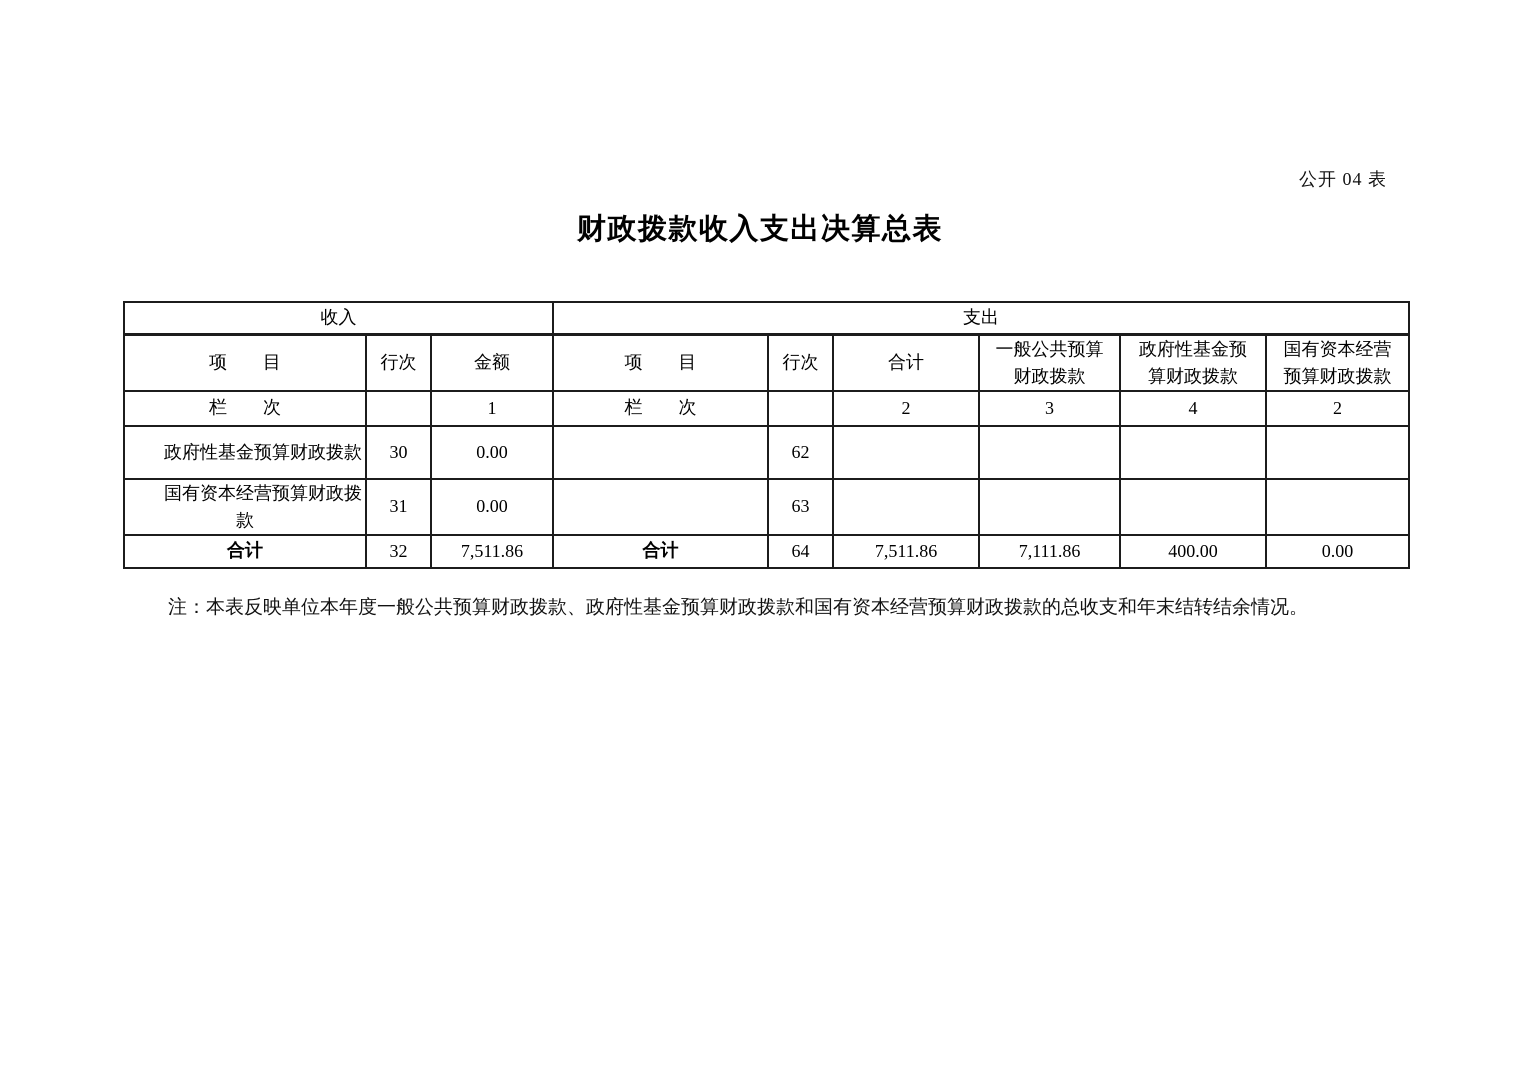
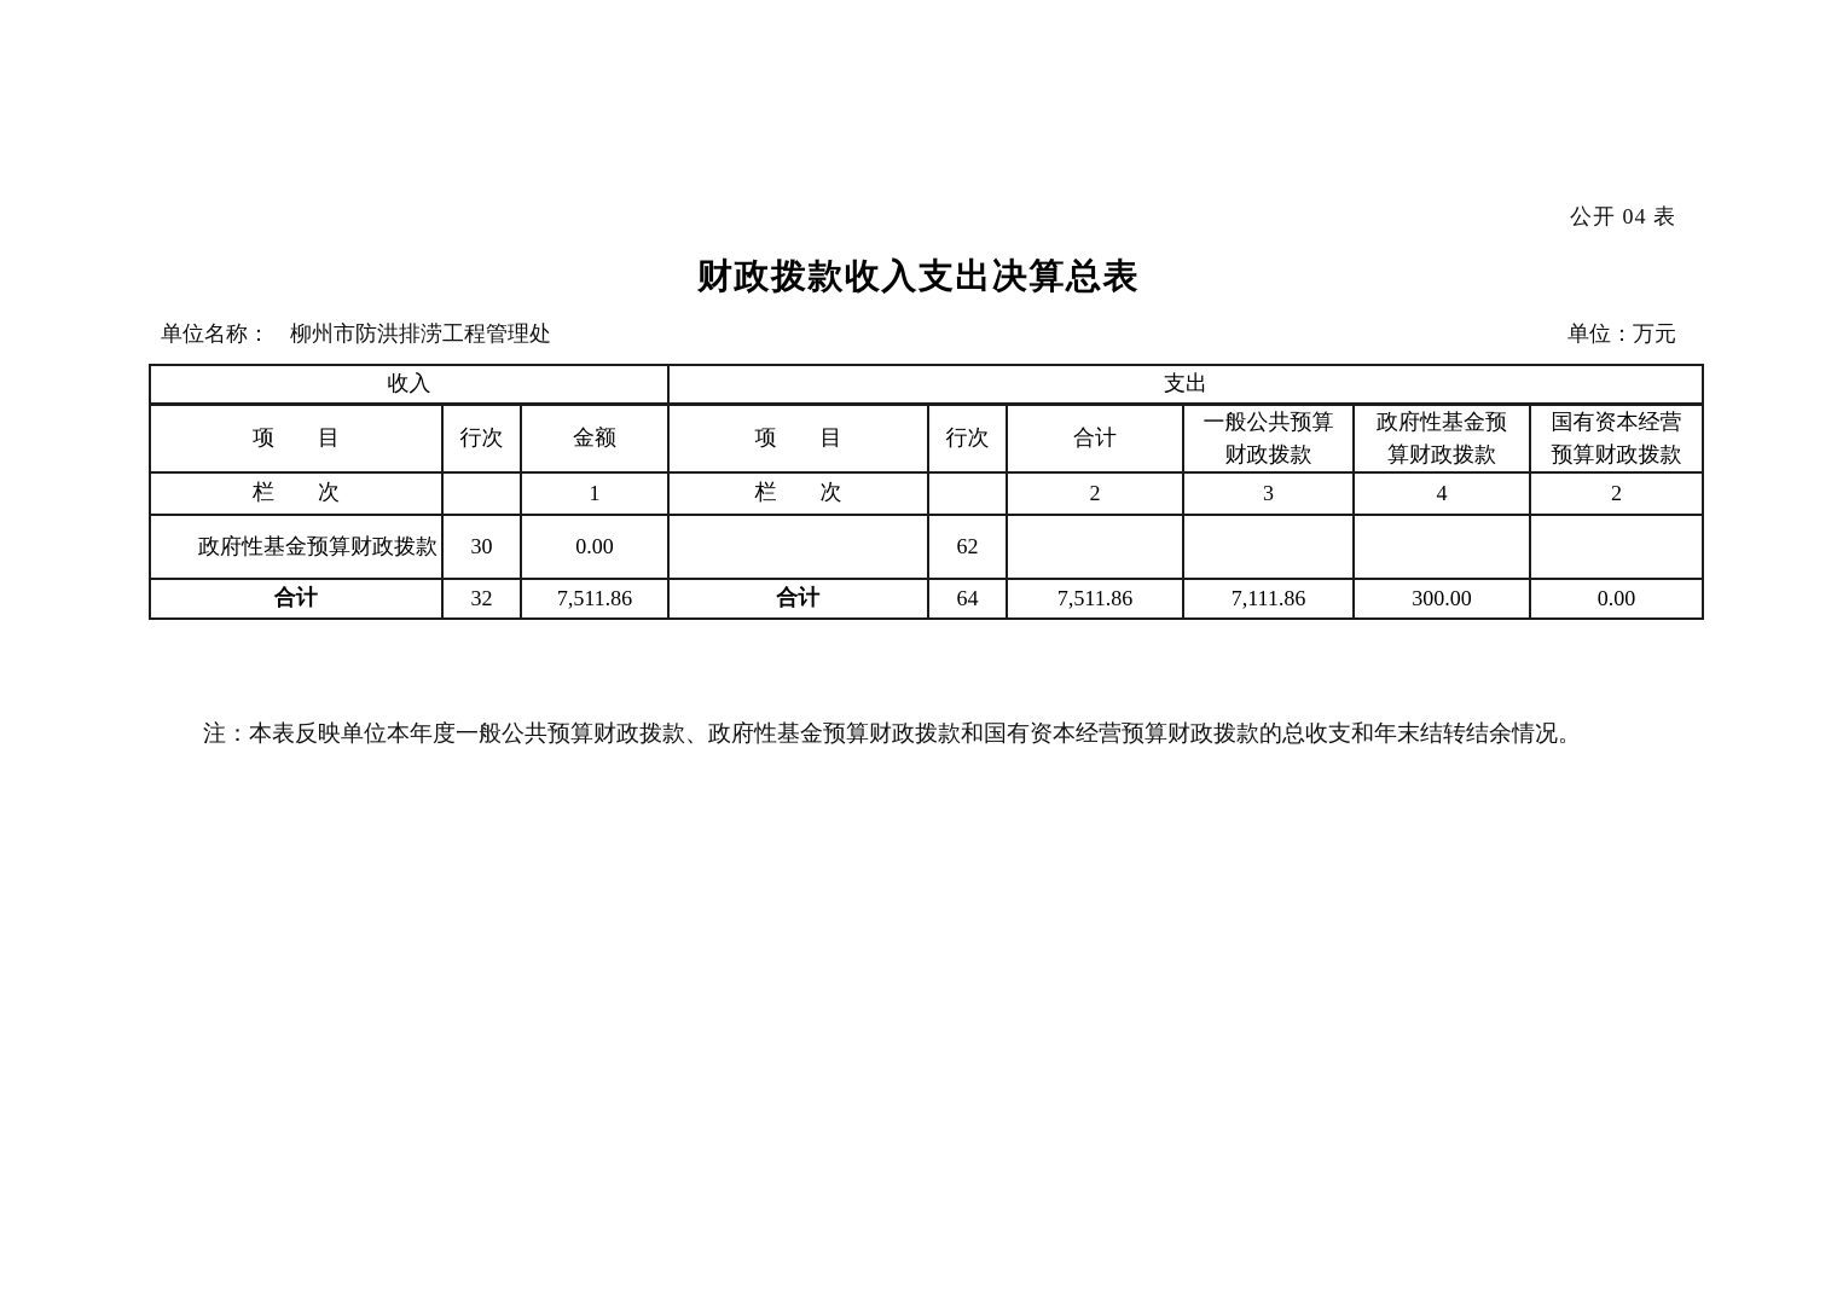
  公开 04 表
  财政拨款收入支出决算总表
+ 单位名称： 柳州市防洪排涝工程管理处
+ 单位：万元
  收入	支出
  项 目	行次	金额	项 目	行次	合计	一般公共预算 财政拨款	政府性基金预 算财政拨款	国有资本经营 预算财政拨款
  栏 次		1	栏 次		2	3	4	2
  政府性基金预算财政拨款	30	0.00		62
- 国有资本经营预算财政拨款	31	0.00		63
- 合计	32	7,511.86	合计	64	7,511.86	7,111.86	400.00	0.00
+ 合计	32	7,511.86	合计	64	7,511.86	7,111.86	300.00	0.00
  注：本表反映单位本年度一般公共预算财政拨款、政府性基金预算财政拨款和国有资本经营预算财政拨款的总收支和年末结转结余情况。
